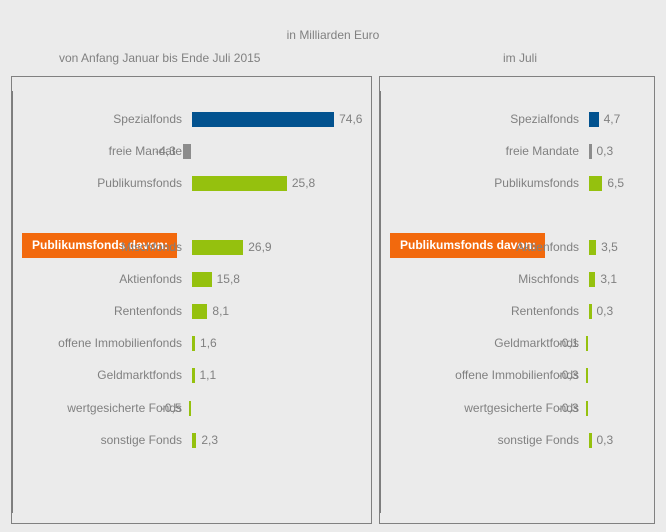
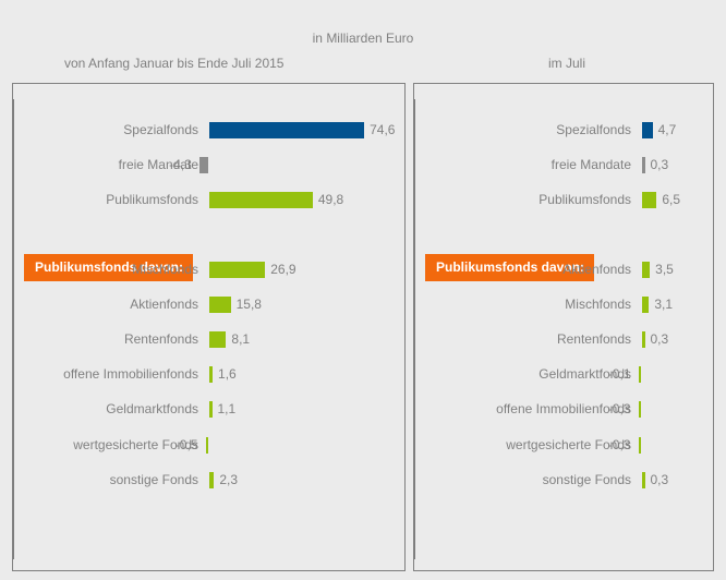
  in Milliarden Euro
  von Anfang Januar bis Ende Juli 2015
  im Juli
  Publikumsfonds davon:
  Spezialfonds
  74,6
  freie Mandate
  -4,3
  Publikumsfonds
- 25,8
+ 49,8
  Mischfonds
  26,9
  Aktienfonds
  15,8
  Rentenfonds
  8,1
  offene Immobilienfonds
  1,6
  Geldmarktfonds
  1,1
  wertgesicherte Fonds
  -0,5
  sonstige Fonds
  2,3
  Publikumsfonds davon:
  Spezialfonds
  4,7
  freie Mandate
  0,3
  Publikumsfonds
  6,5
  Aktienfonds
  3,5
  Mischfonds
  3,1
  Rentenfonds
  0,3
  Geldmarktfonds
  -0,1
  offene Immobilienfonds
  -0,3
  wertgesicherte Fonds
  -0,3
  sonstige Fonds
  0,3
